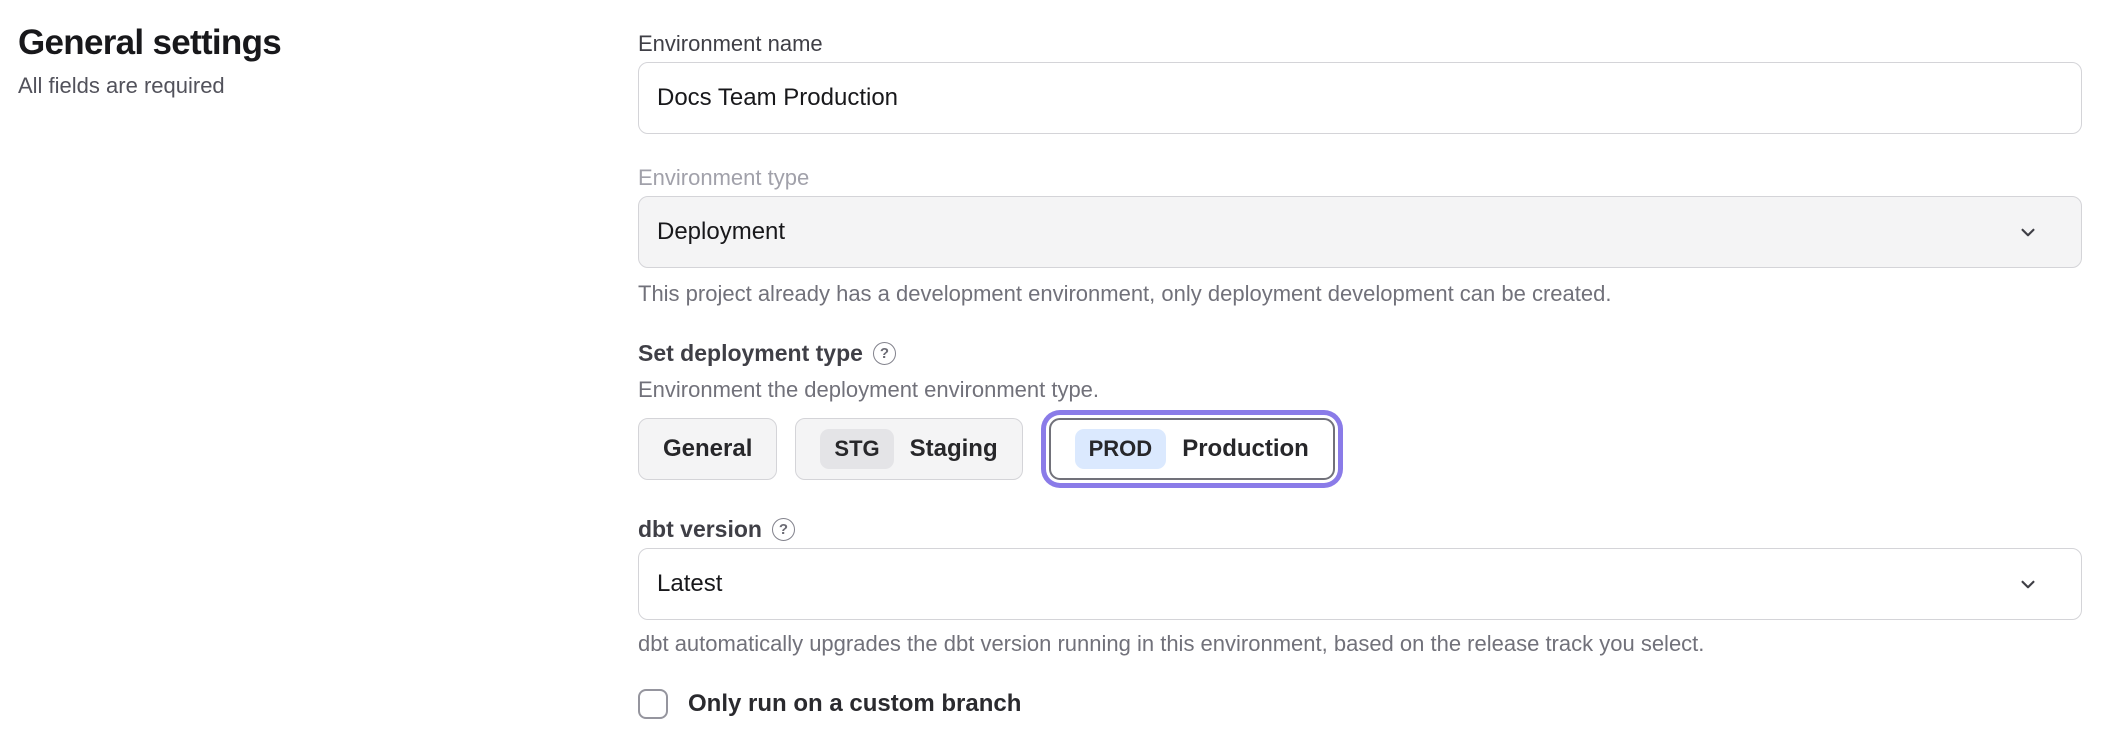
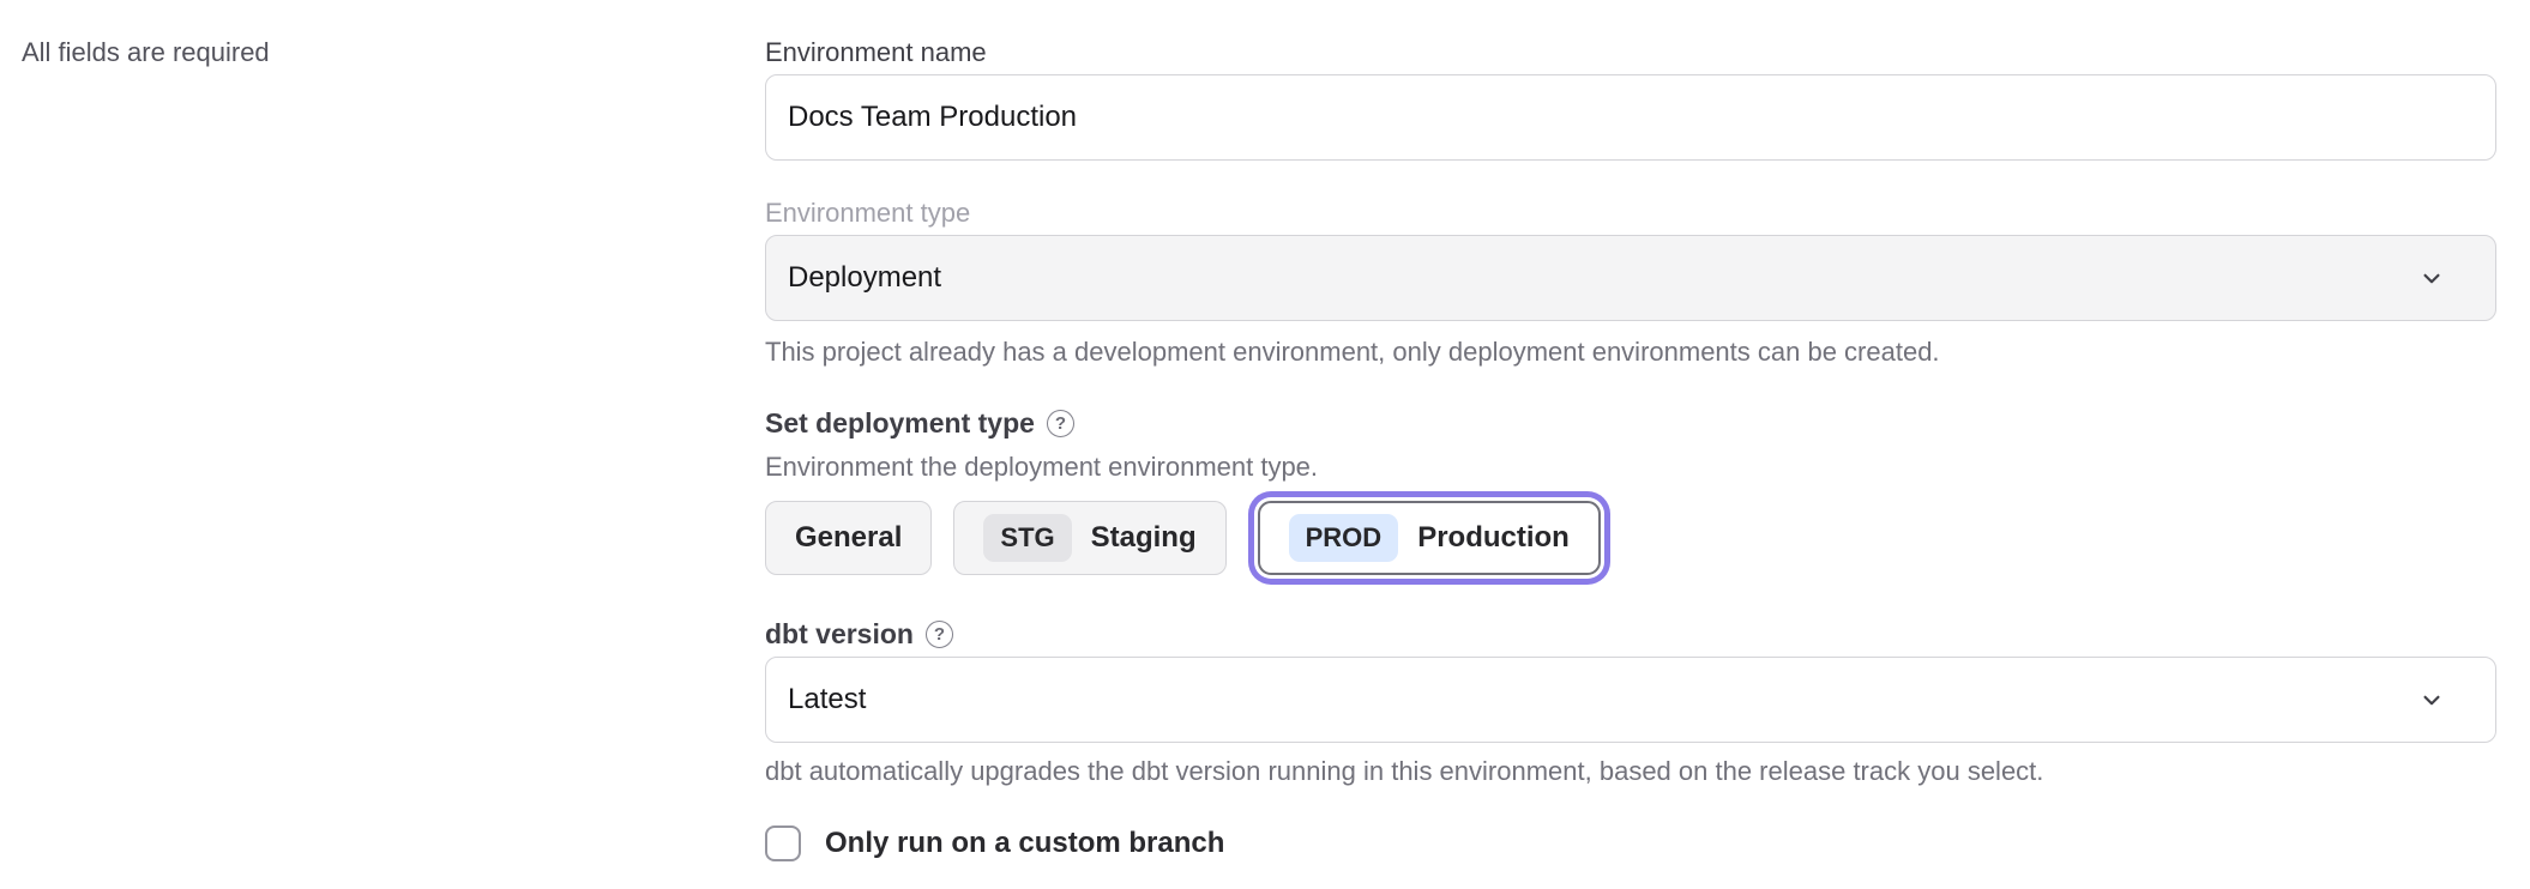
- General settings
  All fields are required
  Environment name
  Docs Team Production
  Environment type
  Deployment
- This project already has a development environment, only deployment development can be created.
+ This project already has a development environment, only deployment environments can be created.
  Set deployment type
  ?
  Environment the deployment environment type.
  General
  STG
  Staging
  PROD
  Production
  dbt version
  ?
  Latest
  dbt automatically upgrades the dbt version running in this environment, based on the release track you select.
  Only run on a custom branch
